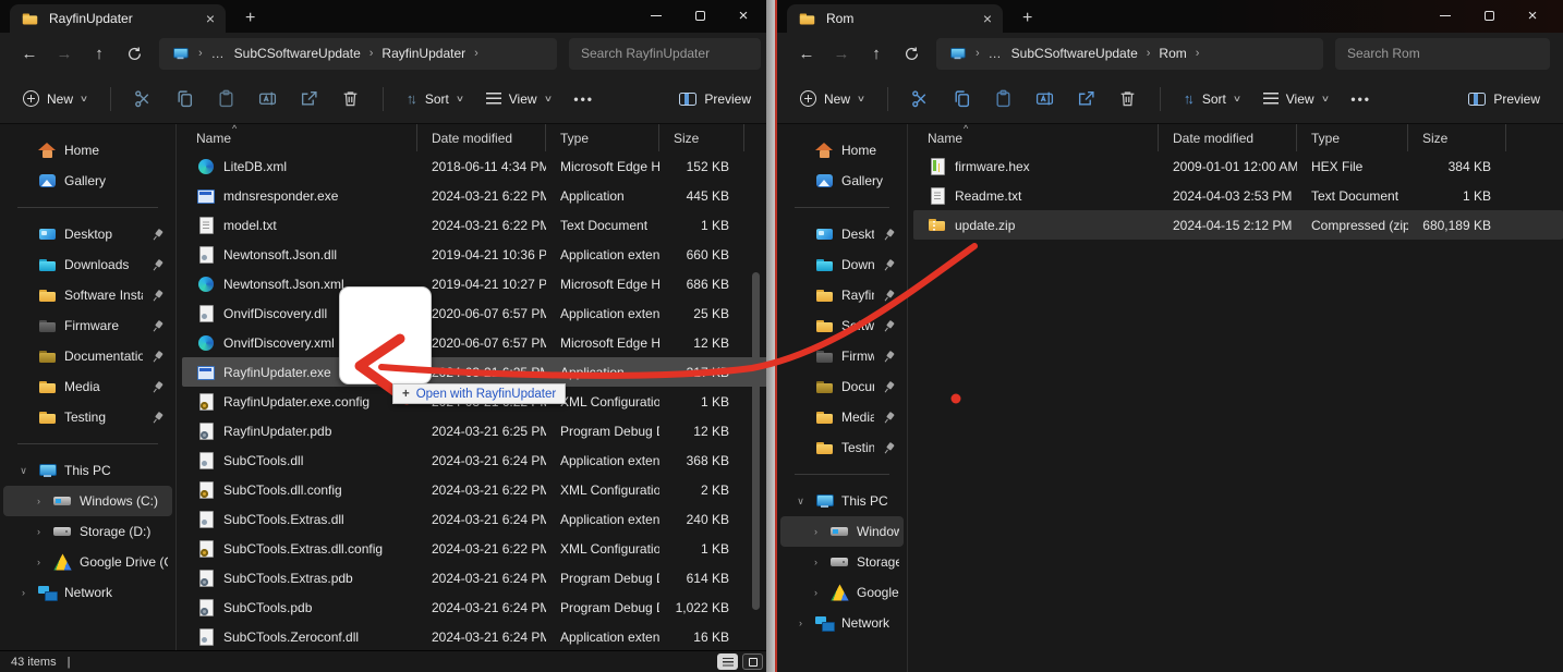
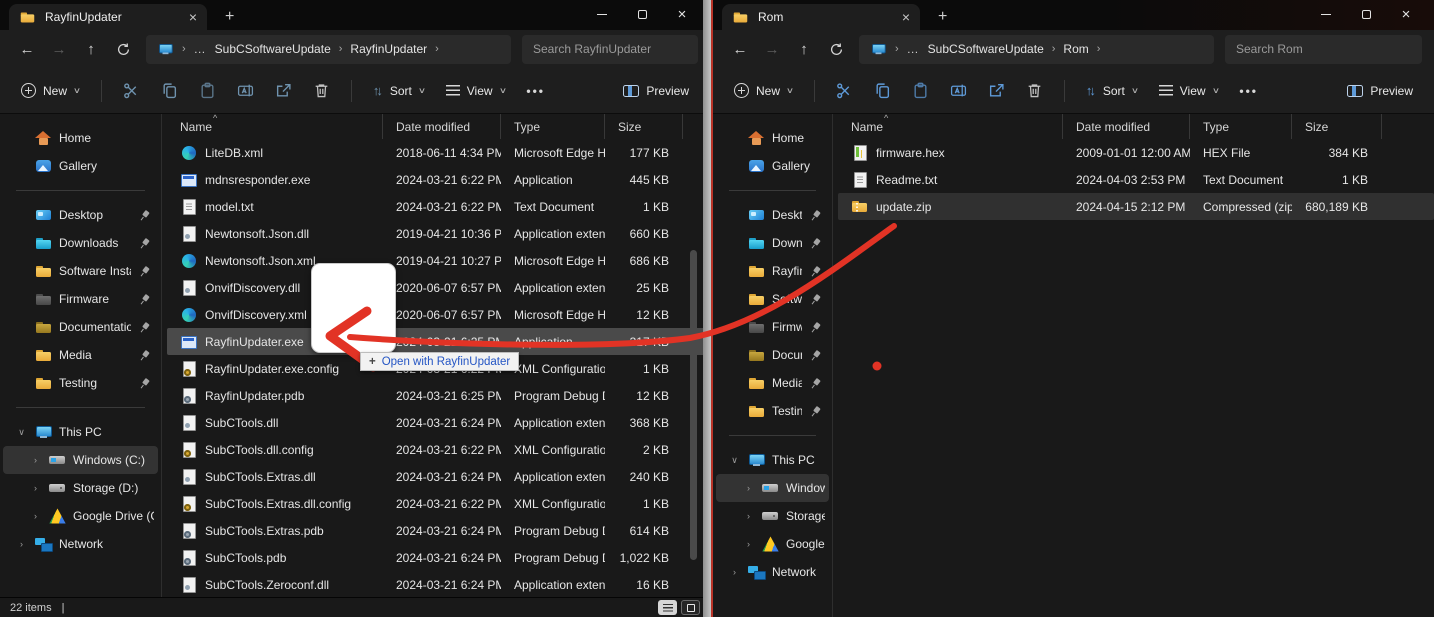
  RayfinUpdater
  ×
  +
  ×
  ←
  →
  ↑
  ›
  …
  SubCSoftwareUpdate
  ›
  RayfinUpdater
  ›
  Search RayfinUpdater
  New
  ∨
  ↑↓
  Sort
  ∨
  View
  ∨
  •••
  Preview
  Home
  Gallery
  Desktop
  Downloads
  Software Inst
  Firmware
  Documentatio
  Media
  Testing
  ∨
  This PC
  ›
  Windows (C:)
  ›
  Storage (D:)
  ›
  Google Drive (
  ›
  Network
  ^
  Name
  Date modified
  Type
  Size
  LiteDB.xml
  2018-06-11 4:34 PM
  Microsoft Edge H
- 152 KB
+ 177 KB
  mdnsresponder.exe
  2024-03-21 6:22 PM
  Application
  445 KB
  model.txt
  2024-03-21 6:22 PM
  Text Document
  1 KB
  Newtonsoft.Json.dll
  2019-04-21 10:36 P
  Application exten
  660 KB
  Newtonsoft.Json.xml
  2019-04-21 10:27 P
  Microsoft Edge H
  686 KB
  OnvifDiscovery.dll
  2020-06-07 6:57 PM
  Application exten
  25 KB
  OnvifDiscovery.xml
  2020-06-07 6:57 PM
  Microsoft Edge H
  12 KB
  RayfinUpdater.exe
  Application
  RayfinUpdater.exe.config
  ML Configuratio
  1 KB
  RayfinUpdater.pdb
  2024-03-21 6:25 PM
  Program Debug
  12 KB
  SubCTools.dll
  2024-03-21 6:24 PM
  Application exten
  368 KB
  SubCTools.dll.config
  2024-03-21 6:22 PM
  XML Configuratio
  2 KB
  SubCTools.Extras.dll
  2024-03-21 6:24 PM
  Application exten
  240 KB
  SubCTools.Extras.dll.config
  2024-03-21 6:22 PM
  XML Configuratio
  1 KB
  SubCTools.Extras.pdb
  2024-03-21 6:24 PM
  Program Debug
  614 KB
  SubCTools.pdb
  2024-03-21 6:24 PM
  Program Debug
  1,022 KB
  SubCTools.Zeroconf.dll
  2024-03-21 6:24 PM
  Application exten
  16 KB
- 43 items
+ 22 items
  |
  Rom
  ×
  +
  ×
  ←
  →
  ↑
  ›
  …
  SubCSoftwareUpdate
  ›
  Rom
  ›
  Search Rom
  New
  ∨
  ↑↓
  Sort
  ∨
  View
  ∨
  •••
  Preview
  Home
  Gallery
  Deskt
  Media
  Testin
  ∨
  This PC
  ›
  ›
  ›
  ›
  Network
  ^
  Name
  Date modified
  Type
  Size
  firmware.hex
  2009-01-01 12:00 AM
  HEX File
  384 KB
  Readme.txt
  2024-04-03 2:53 PM
  Text Document
  1 KB
  update.zip
  2024-04-15 2:12 PM
  Compressed (zip
  680,189 KB
  +
  Open with RayfinUpdater
